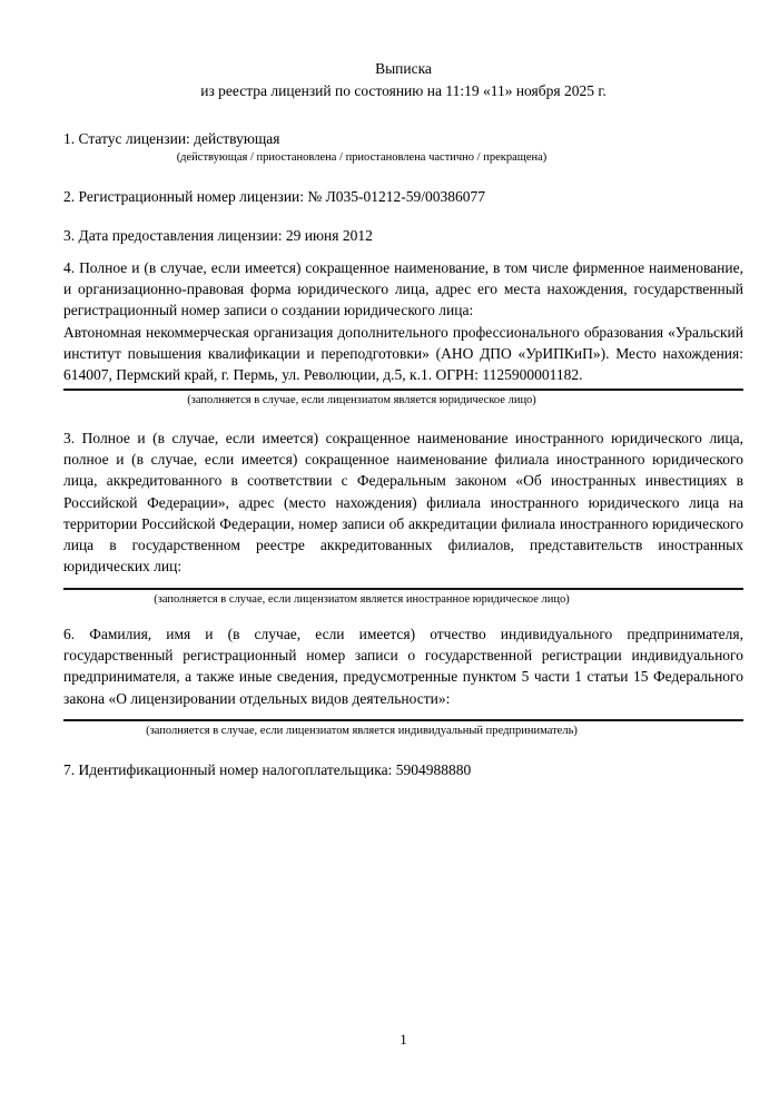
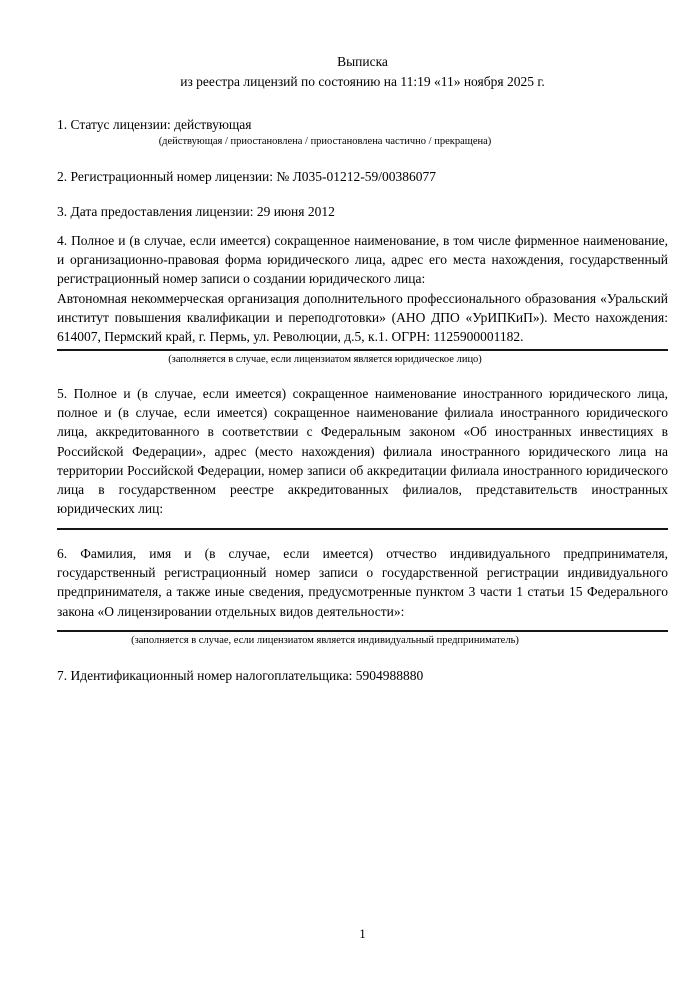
  Выписка
  из реестра лицензий по состоянию на 11:19 «11» ноября 2025 г.
  1. Статус лицензии: действующая
  (действующая / приостановлена / приостановлена частично / прекращена)
  2. Регистрационный номер лицензии: № Л035-01212-59/00386077
  3. Дата предоставления лицензии: 29 июня 2012
  4. Полное и (в случае, если имеется) сокращенное наименование, в том числе фирменное наименование, и организационно-правовая форма юридического лица, адрес его места нахождения, государственный регистрационный номер записи о создании юридического лица:
  Автономная некоммерческая организация дополнительного профессионального образования «Уральский институт повышения квалификации и переподготовки» (АНО ДПО «УрИПКиП»). Место нахождения: 614007, Пермский край, г. Пермь, ул. Революции, д.5, к.1. ОГРН: 1125900001182.
  (заполняется в случае, если лицензиатом является юридическое лицо)
- 3. Полное и (в случае, если имеется) сокращенное наименование иностранного юридического лица, полное и (в случае, если имеется) сокращенное наименование филиала иностранного юридического лица, аккредитованного в соответствии с Федеральным законом «Об иностранных инвестициях в Российской Федерации», адрес (место нахождения) филиала иностранного юридического лица на территории Российской Федерации, номер записи об аккредитации филиала иностранного юридического лица в государственном реестре аккредитованных филиалов, представительств иностранных юридических лиц:
+ 5. Полное и (в случае, если имеется) сокращенное наименование иностранного юридического лица, полное и (в случае, если имеется) сокращенное наименование филиала иностранного юридического лица, аккредитованного в соответствии с Федеральным законом «Об иностранных инвестициях в Российской Федерации», адрес (место нахождения) филиала иностранного юридического лица на территории Российской Федерации, номер записи об аккредитации филиала иностранного юридического лица в государственном реестре аккредитованных филиалов, представительств иностранных юридических лиц:
- (заполняется в случае, если лицензиатом является иностранное юридическое лицо)
- 6. Фамилия, имя и (в случае, если имеется) отчество индивидуального предпринимателя, государственный регистрационный номер записи о государственной регистрации индивидуального предпринимателя, а также иные сведения, предусмотренные пунктом 5 части 1 статьи 15 Федерального закона «О лицензировании отдельных видов деятельности»:
+ 6. Фамилия, имя и (в случае, если имеется) отчество индивидуального предпринимателя, государственный регистрационный номер записи о государственной регистрации индивидуального предпринимателя, а также иные сведения, предусмотренные пунктом 3 части 1 статьи 15 Федерального закона «О лицензировании отдельных видов деятельности»:
  (заполняется в случае, если лицензиатом является индивидуальный предприниматель)
  7. Идентификационный номер налогоплательщика: 5904988880
  1
